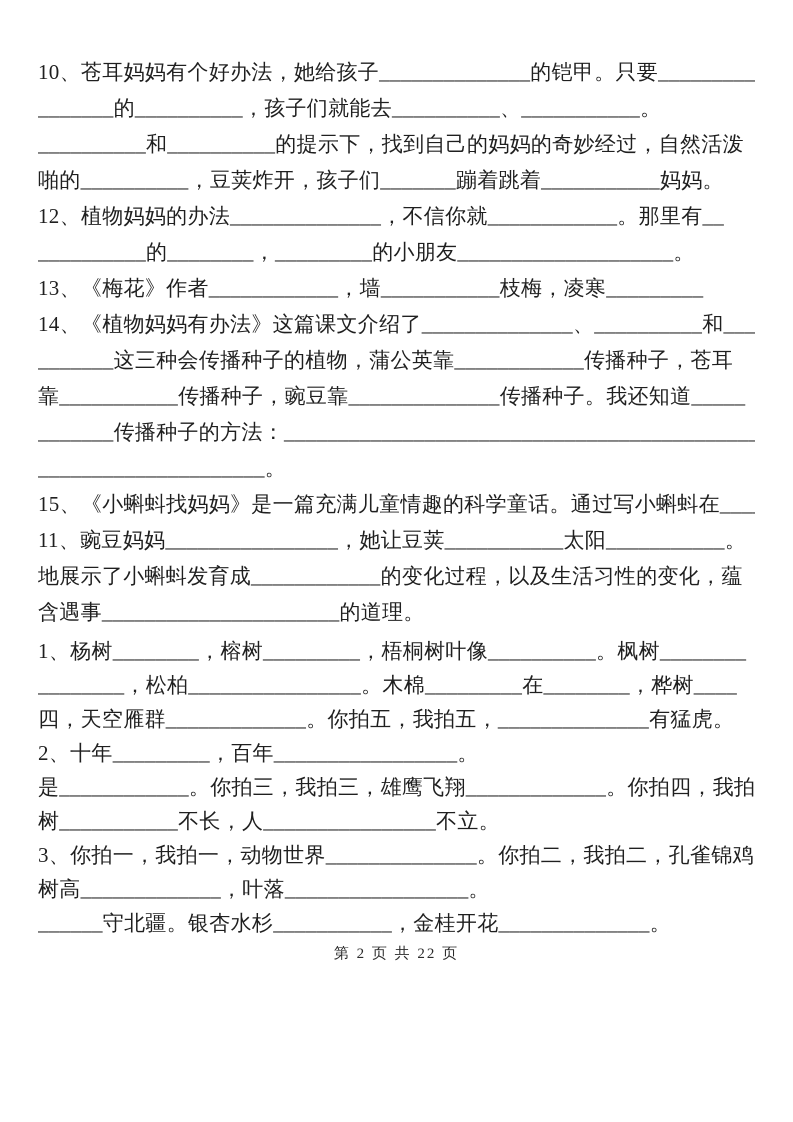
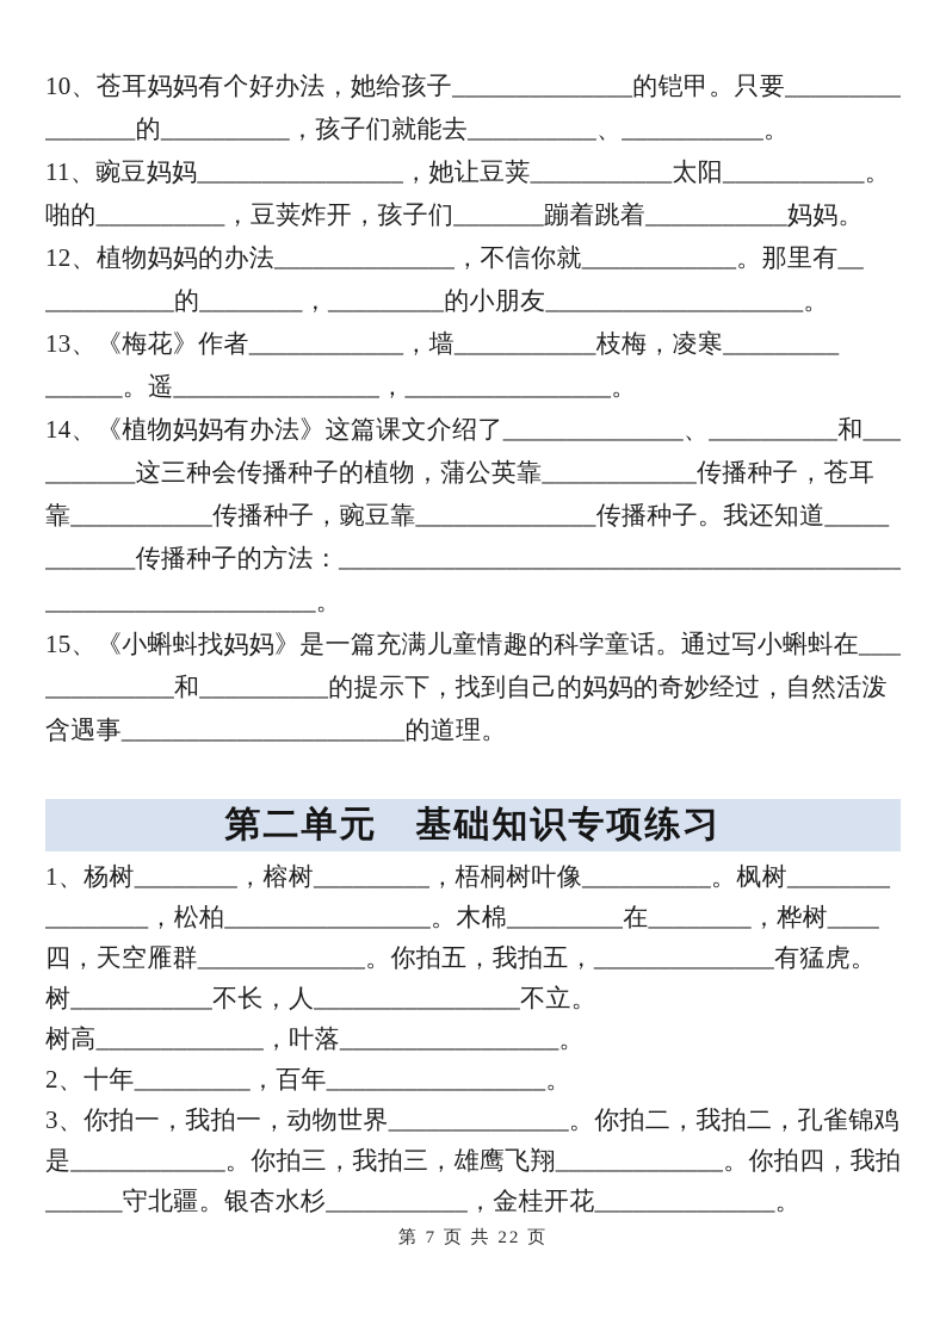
  10、苍耳妈妈有个好办法，她给孩子______________的铠甲。只要_________
  _______的__________，孩子们就能去__________、___________。
- __________和__________的提示下，找到自己的妈妈的奇妙经过，自然活泼
+ 11、豌豆妈妈________________，她让豆荚___________太阳___________。
  啪的__________，豆荚炸开，孩子们_______蹦着跳着___________妈妈。
  12、植物妈妈的办法______________，不信你就____________。那里有__
  __________的________，_________的小朋友____________________。
  13、《梅花》作者____________，墙___________枝梅，凌寒_________
+ ______。遥________________，________________。
  14、《植物妈妈有办法》这篇课文介绍了______________、__________和___
  _______这三种会传播种子的植物，蒲公英靠____________传播种子，苍耳
  靠___________传播种子，豌豆靠______________传播种子。我还知道_____
  _______传播种子的方法：____________________________________________
  _____________________。
  15、《小蝌蚪找妈妈》是一篇充满儿童情趣的科学童话。通过写小蝌蚪在___
- 11、豌豆妈妈________________，她让豆荚___________太阳___________。
+ __________和__________的提示下，找到自己的妈妈的奇妙经过，自然活泼
- 地展示了小蝌蚪发育成____________的变化过程，以及生活习性的变化，蕴
  含遇事______________________的道理。
+ 第二单元 基础知识专项练习
  1、杨树________，榕树_________，梧桐树叶像__________。枫树________
  ________，松柏________________。木棉_________在________，桦树____
  四，天空雁群_____________。你拍五，我拍五，______________有猛虎。
- 2、十年_________，百年_________________。
+ 树___________不长，人________________不立。
- 是____________。你拍三，我拍三，雄鹰飞翔_____________。你拍四，我拍
+ 树高_____________，叶落_________________。
- 树___________不长，人________________不立。
+ 2、十年_________，百年_________________。
  3、你拍一，我拍一，动物世界______________。你拍二，我拍二，孔雀锦鸡
- 树高_____________，叶落_________________。
+ 是____________。你拍三，我拍三，雄鹰飞翔_____________。你拍四，我拍
  ______守北疆。银杏水杉___________，金桂开花______________。
- 第 2 页 共 22 页
+ 第 7 页 共 22 页
